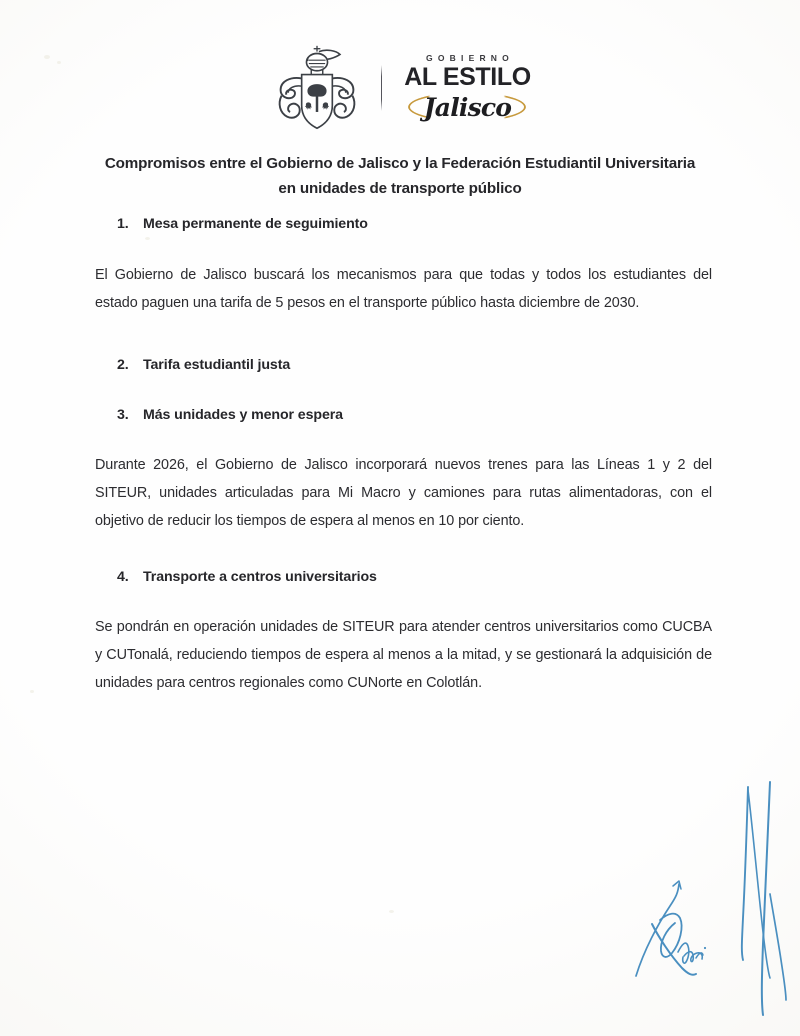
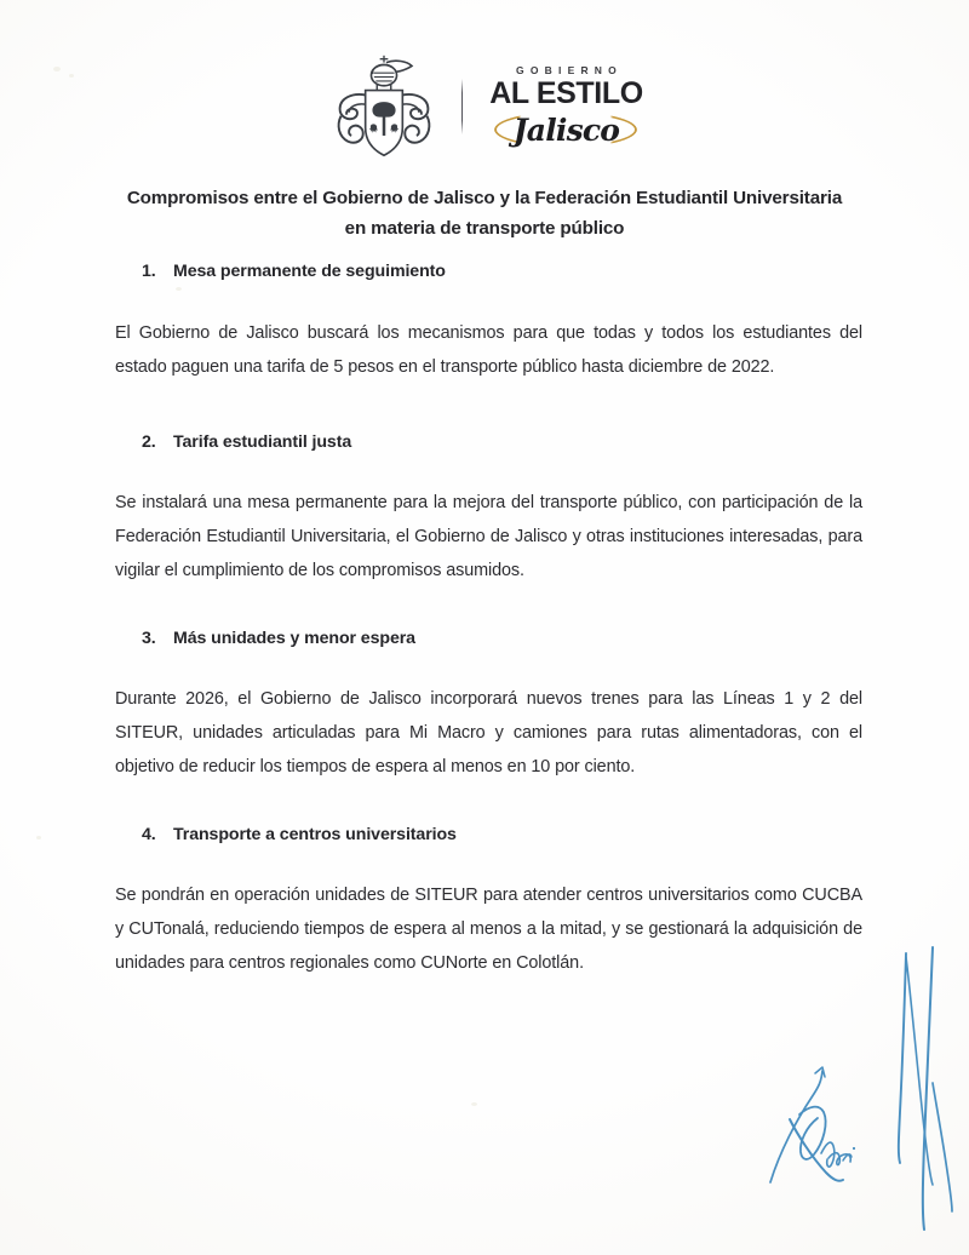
  GOBIERNO
  AL ESTILO
  Jalisco
- Compromisos entre el Gobierno de Jalisco y la Federación Estudiantil Universitaria en unidades de transporte público
+ Compromisos entre el Gobierno de Jalisco y la Federación Estudiantil Universitaria en materia de transporte público
  1.
  Mesa permanente de seguimiento
- El Gobierno de Jalisco buscará los mecanismos para que todas y todos los estudiantes del estado paguen una tarifa de 5 pesos en el transporte público hasta diciembre de 2030.
+ El Gobierno de Jalisco buscará los mecanismos para que todas y todos los estudiantes del estado paguen una tarifa de 5 pesos en el transporte público hasta diciembre de 2022.
  2.
  Tarifa estudiantil justa
+ Se instalará una mesa permanente para la mejora del transporte público, con participación de la Federación Estudiantil Universitaria, el Gobierno de Jalisco y otras instituciones interesadas, para vigilar el cumplimiento de los compromisos asumidos.
  3.
  Más unidades y menor espera
  Durante 2026, el Gobierno de Jalisco incorporará nuevos trenes para las Líneas 1 y 2 del SITEUR, unidades articuladas para Mi Macro y camiones para rutas alimentadoras, con el objetivo de reducir los tiempos de espera al menos en 10 por ciento.
  4.
  Transporte a centros universitarios
  Se pondrán en operación unidades de SITEUR para atender centros universitarios como CUCBA y CUTonalá, reduciendo tiempos de espera al menos a la mitad, y se gestionará la adquisición de unidades para centros regionales como CUNorte en Colotlán.
